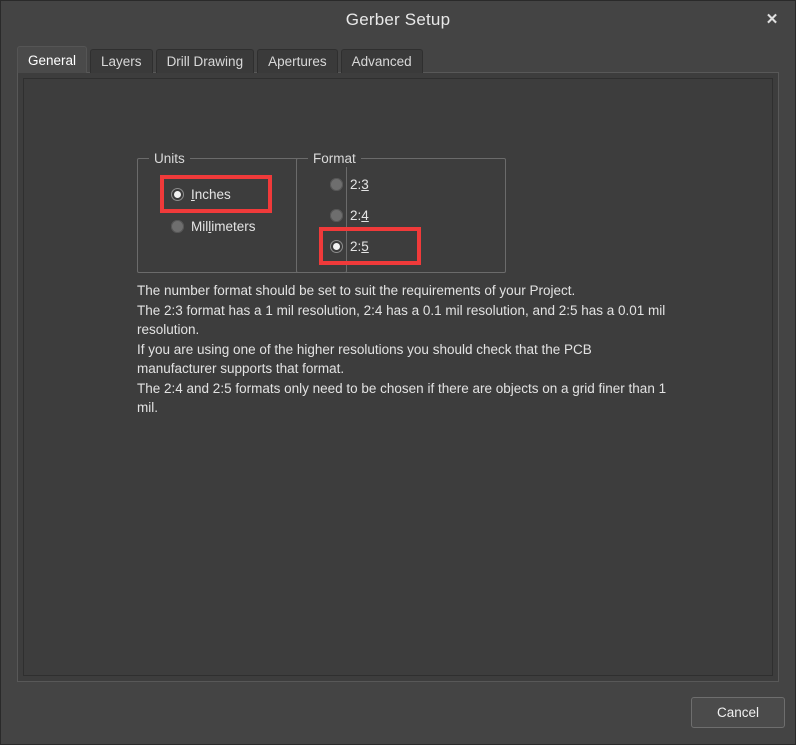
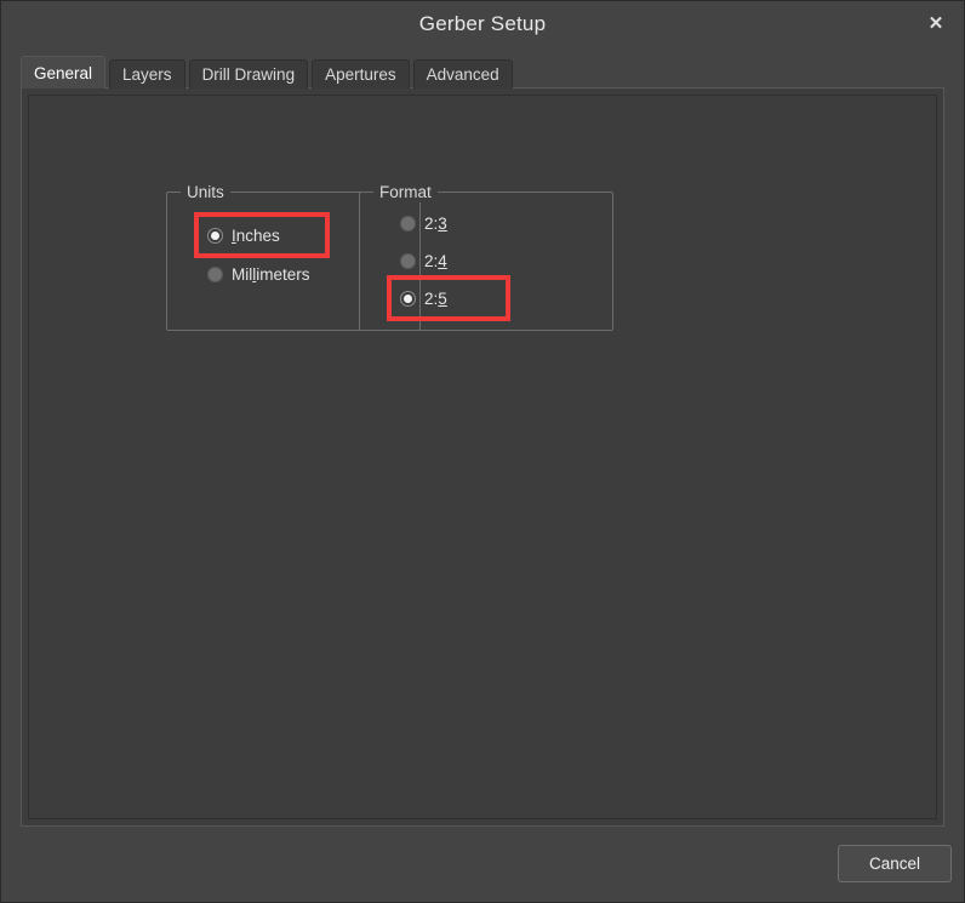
  Gerber Setup
  ✕
  General
  Layers
  Drill Drawing
  Apertures
  Advanced
  Units
  Inches
  Millimeters
  Format
  2:3
  2:4
  2:5
- The number format should be set to suit the requirements of your Project.
- The 2:3 format has a 1 mil resolution, 2:4 has a 0.1 mil resolution, and 2:5 has a 0.01 mil resolution.
- If you are using one of the higher resolutions you should check that the PCB manufacturer supports that format.
- The 2:4 and 2:5 formats only need to be chosen if there are objects on a grid finer than 1 mil.
  Cancel
